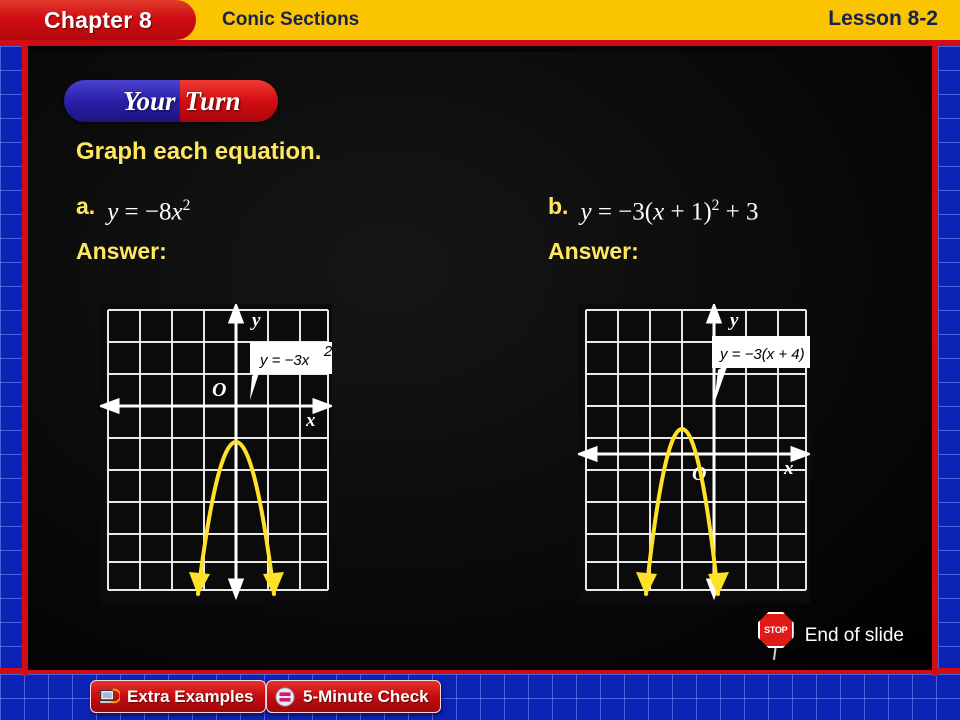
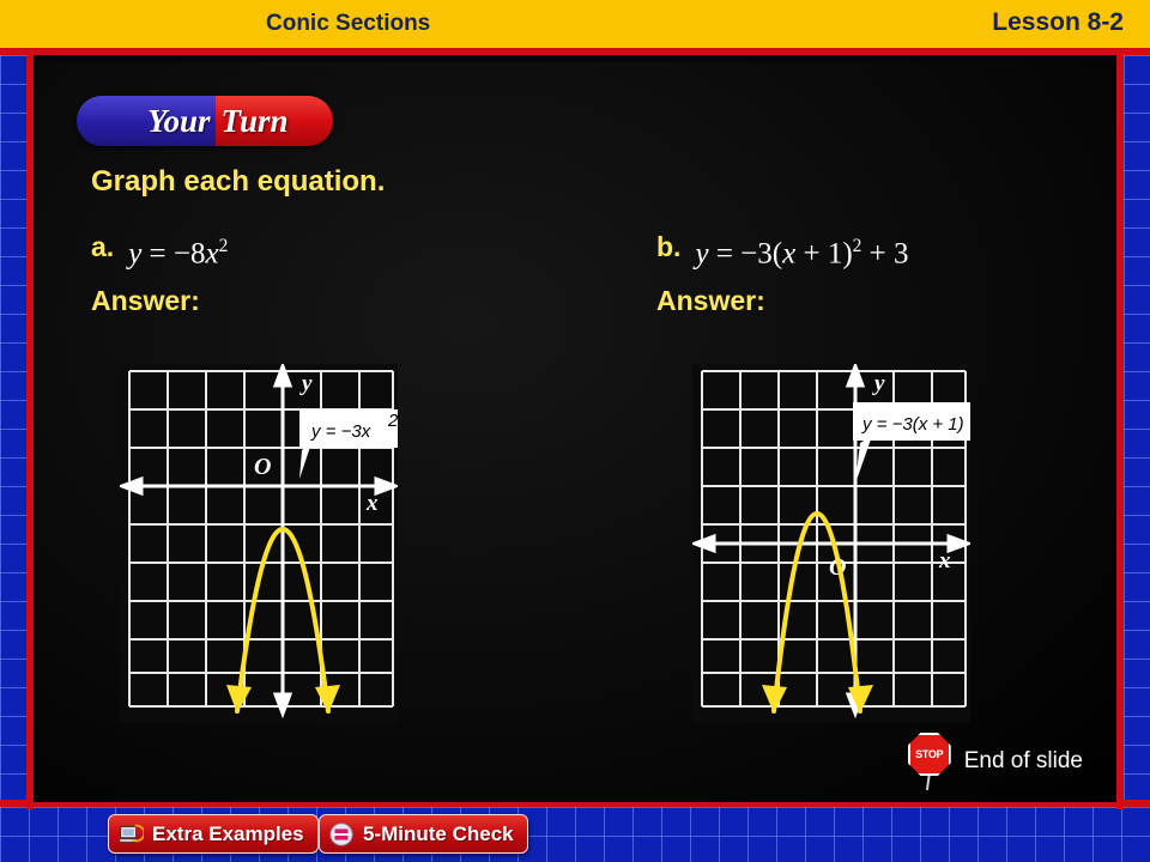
- Chapter 8
  Conic Sections
  Lesson 8-2
  Your
  Turn
  Graph each equation.
  a.
  y = −8x2
  Answer:
  b.
  y = −3(x + 1)2 + 3
  Answer:
  y
  x
  O
  y = −3x
  2
  y
  x
- y = −3(x + 4)
+ y = −3(x + 1)
  STOP
  End of slide
  Extra Examples
  5-Minute Check
